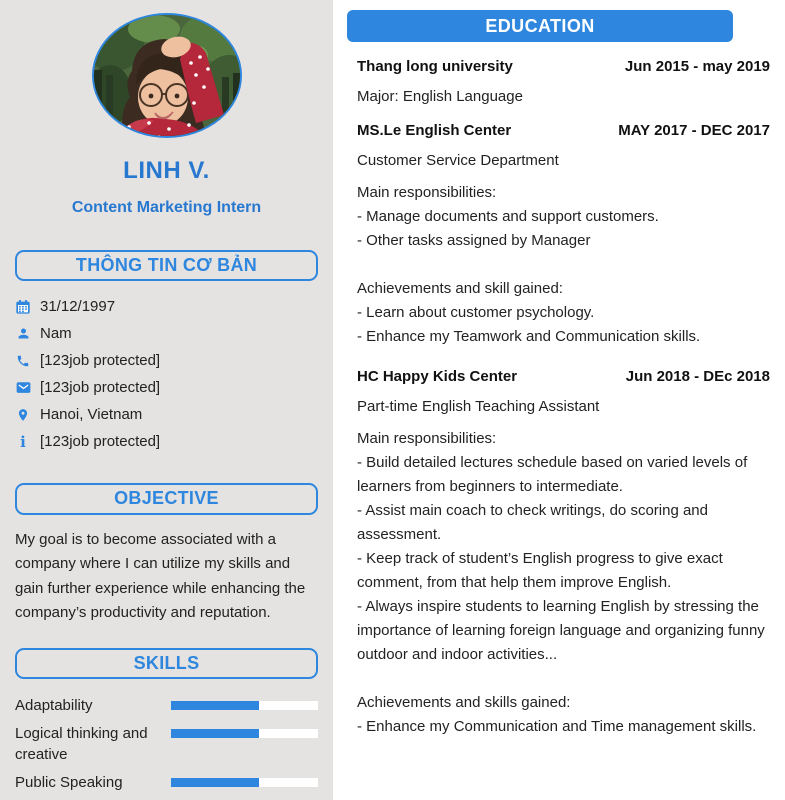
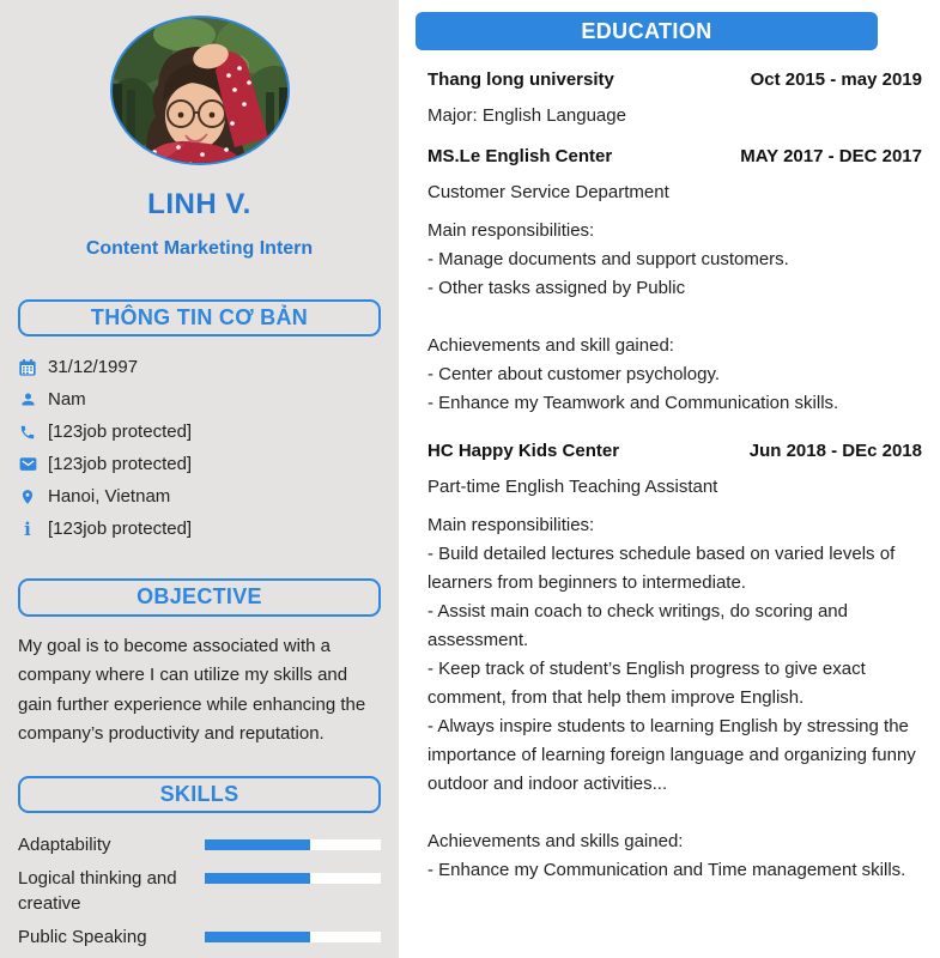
  LINH V.
  Content Marketing Intern
  THÔNG TIN CƠ BẢN
  31/12/1997
  Nam
  [123job protected]
  [123job protected]
  Hanoi, Vietnam
  i
  [123job protected]
  OBJECTIVE
  My goal is to become associated with a company where I can utilize my skills and gain further experience while enhancing the company’s productivity and reputation.
  SKILLS
  Adaptability
  Logical thinking and creative
  Public Speaking
  EDUCATION
  Thang long university
- Jun 2015 - may 2019
+ Oct 2015 - may 2019
  Major: English Language
  MS.Le English Center
  MAY 2017 - DEC 2017
  Customer Service Department
  Main responsibilities:
  - Manage documents and support customers.
- - Other tasks assigned by Manager
+ - Other tasks assigned by Public
  Achievements and skill gained:
- - Learn about customer psychology.
+ - Center about customer psychology.
  - Enhance my Teamwork and Communication skills.
  HC Happy Kids Center
  Jun 2018 - DEc 2018
  Part-time English Teaching Assistant
  Main responsibilities:
  - Build detailed lectures schedule based on varied levels of learners from beginners to intermediate.
  - Assist main coach to check writings, do scoring and assessment.
  - Keep track of student’s English progress to give exact comment, from that help them improve English.
  - Always inspire students to learning English by stressing the importance of learning foreign language and organizing funny outdoor and indoor activities...
  Achievements and skills gained:
  - Enhance my Communication and Time management skills.
